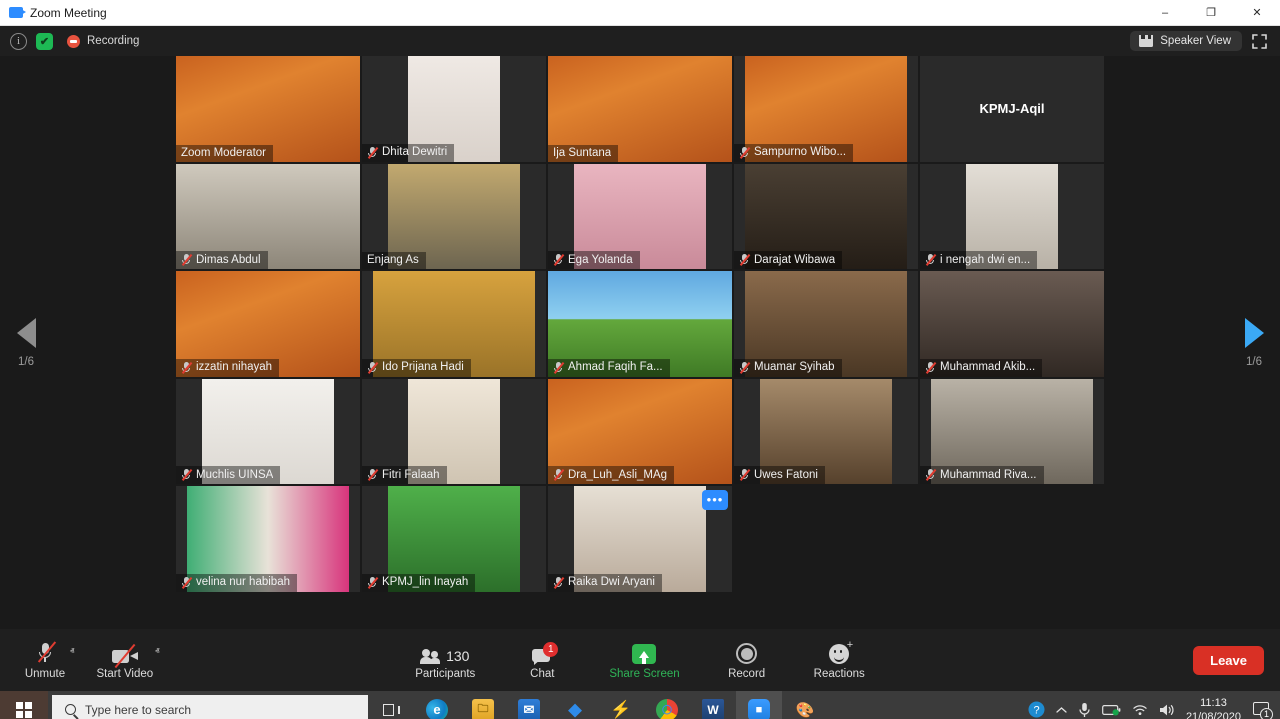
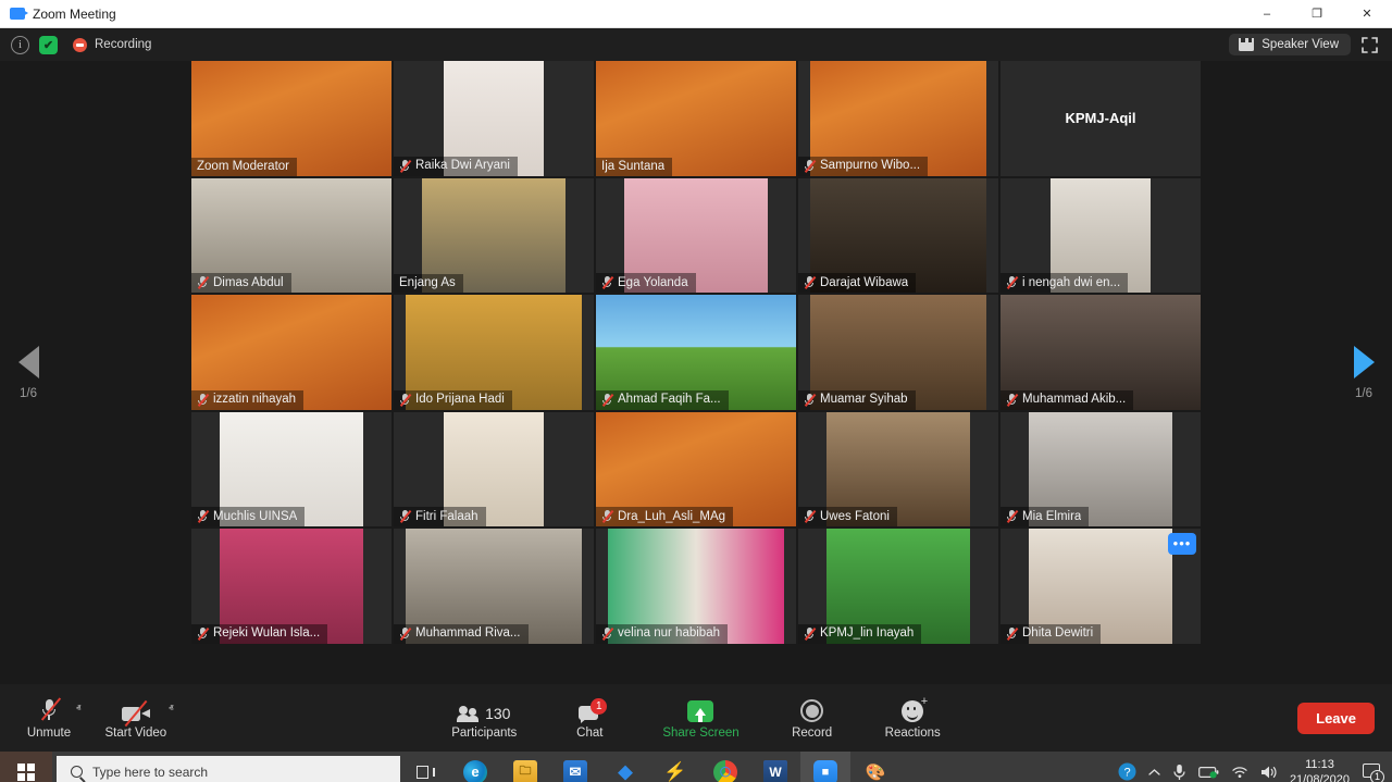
  Zoom Meeting
  –
  ❐
  ✕
  i
  ✔
  Recording
  Speaker View
  1/6
  1/6
  Zoom Moderator
- Dhita Dewitri
+ Raika Dwi Aryani
  Ija Suntana
  Sampurno Wibo...
  KPMJ-Aqil
  Dimas Abdul
  Enjang As
  Ega Yolanda
  Darajat Wibawa
  i nengah dwi en...
  izzatin nihayah
  Ido Prijana Hadi
  Ahmad Faqih Fa...
  Muamar Syihab
  Muhammad Akib...
  Muchlis UINSA
  Fitri Falaah
  Dra_Luh_Asli_MAg
  Uwes Fatoni
+ Mia Elmira
+ Rejeki Wulan Isla...
  Muhammad Riva...
  velina nur habibah
  KPMJ_lin Inayah
- Raika Dwi Aryani
+ Dhita Dewitri
  •••
  Unmute
  ⱏ
  Start Video
  ⱏ
  130
  Participants
  1
  Chat
  Share Screen
  Record
  +
  Reactions
  Leave
  Type here to search
  e
  🗀
  ✉
  ◆
  ⚡
  ◯
  W
  ■
  🎨
  ?
  11:13
  21/08/2020
  1
